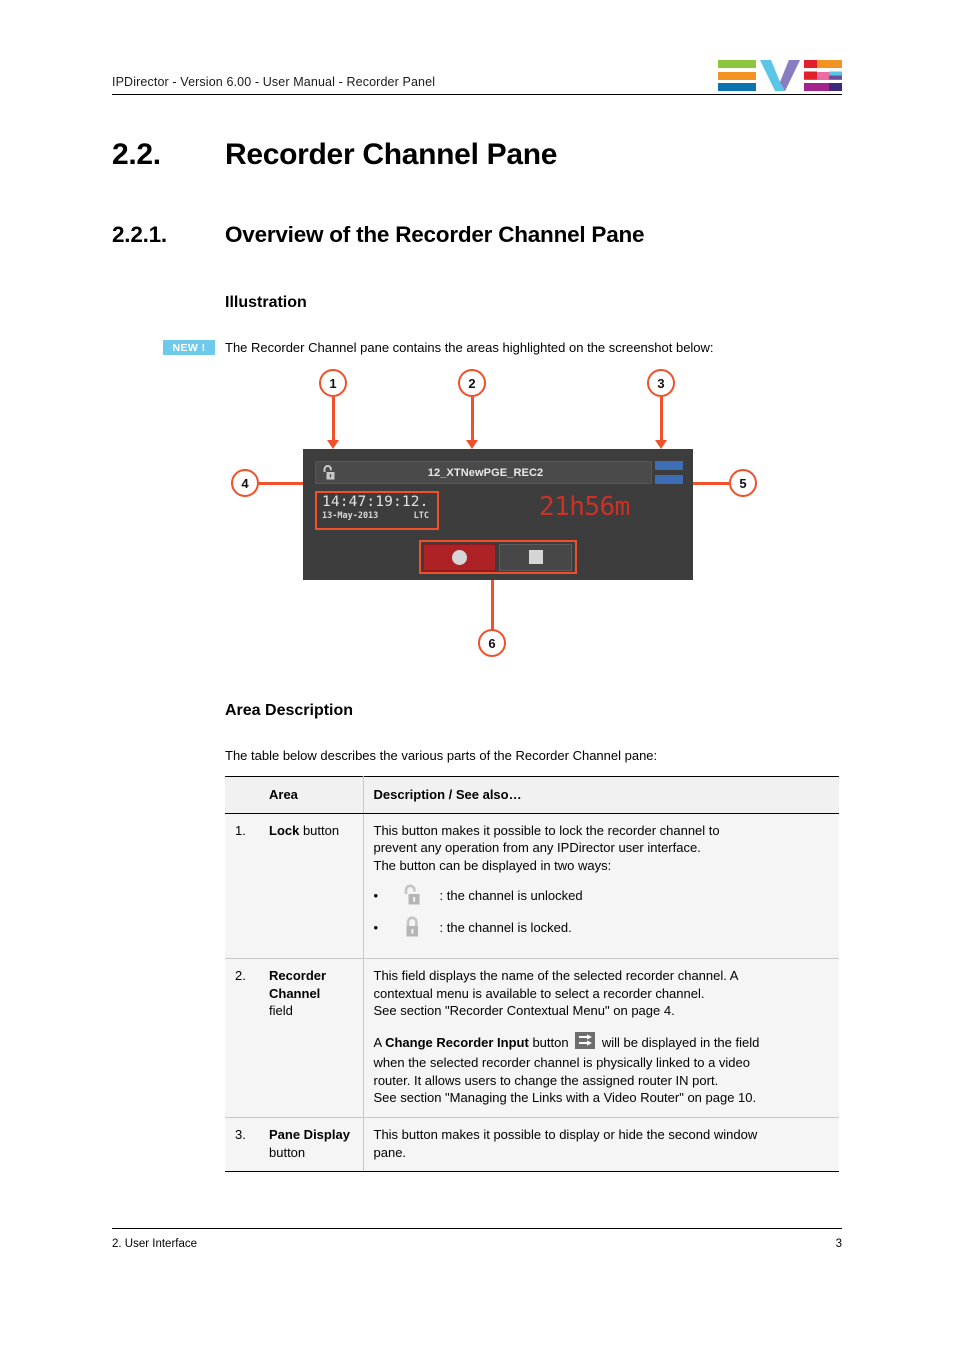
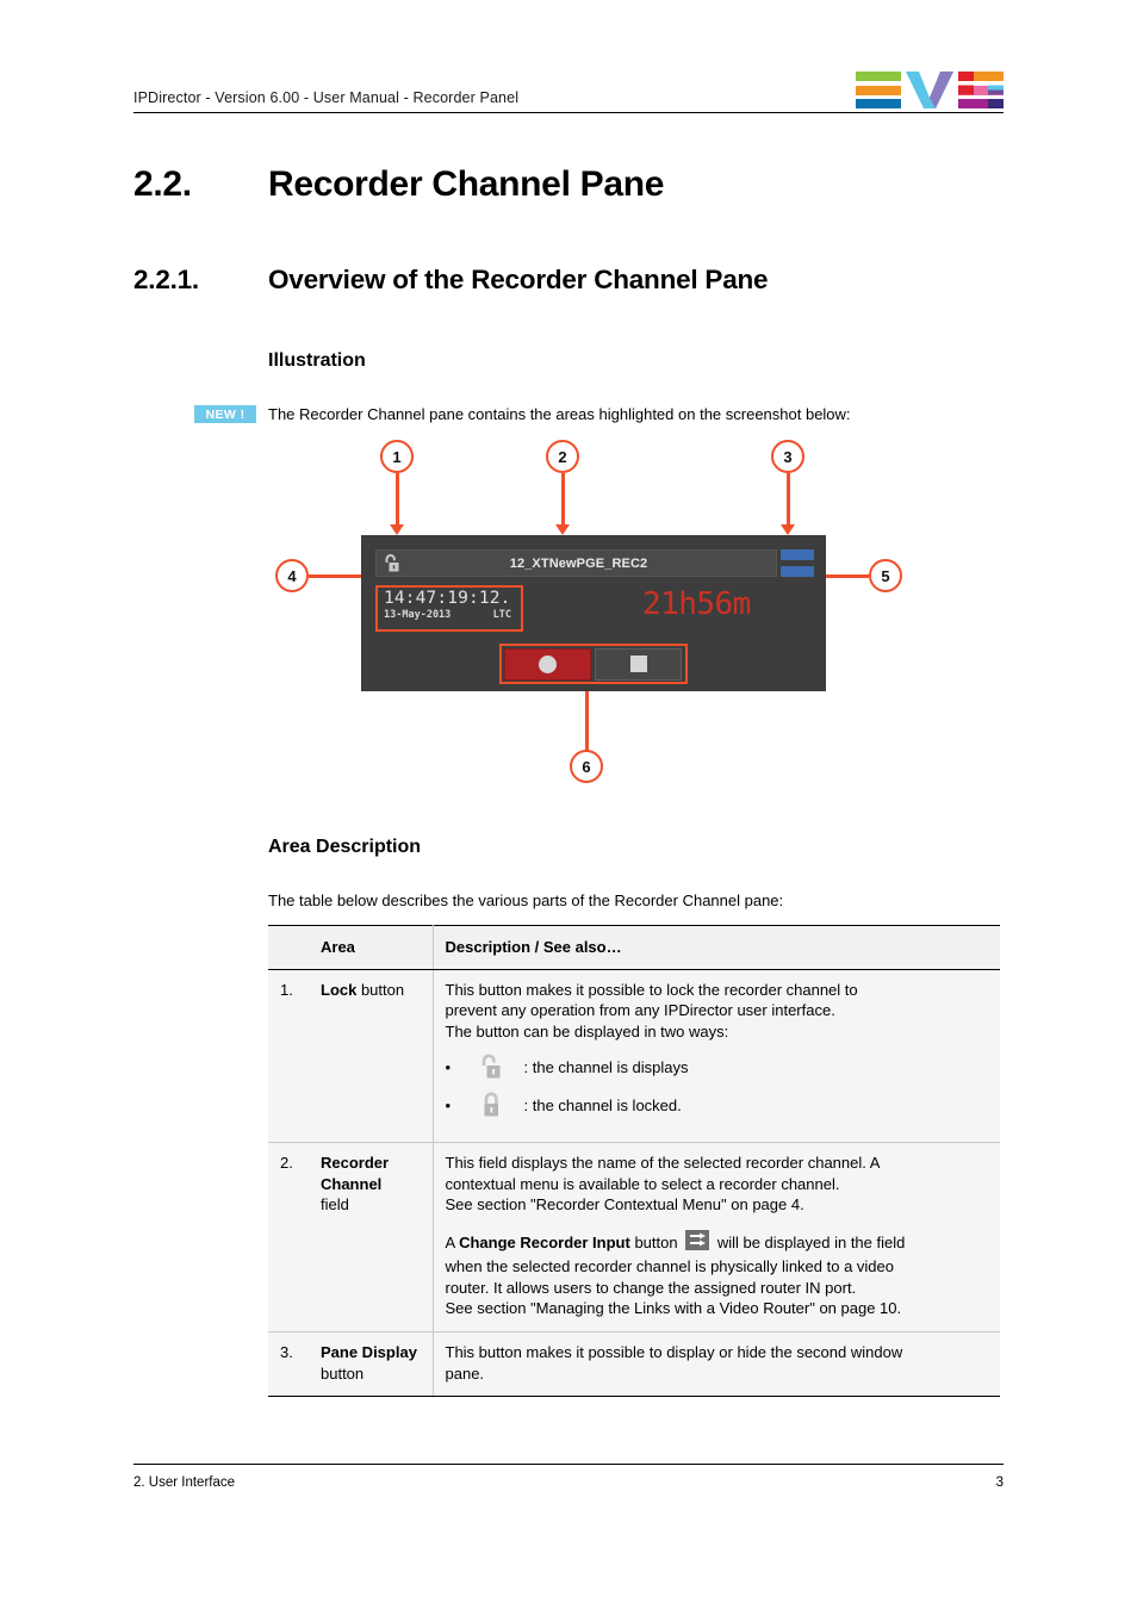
  IPDirector - Version 6.00 - User Manual - Recorder Panel
  2.2. Recorder Channel Pane
  2.2.1. Overview of the Recorder Channel Pane
  Illustration
  NEW !
  The Recorder Channel pane contains the areas highlighted on the screenshot below:
  1
  2
  3
  4
  5
  6
  12_XTNewPGE_REC2
  14:47:19:12.
  13-May-2013
  LTC
  21h56m
  Area Description
  The table below describes the various parts of the Recorder Channel pane:
  	Area	Description / See also…
- 1.	Lock button	This button makes it possible to lock the recorder channel to prevent any operation from any IPDirector user interface. The button can be displayed in two ways: • : the channel is unlocked • : the channel is locked.
+ 1.	Lock button	This button makes it possible to lock the recorder channel to prevent any operation from any IPDirector user interface. The button can be displayed in two ways: • : the channel is displays • : the channel is locked.
  2.	Recorder Channel field	This field displays the name of the selected recorder channel. A contextual menu is available to select a recorder channel. See section "Recorder Contextual Menu" on page 4. A Change Recorder Input button will be displayed in the field when the selected recorder channel is physically linked to a video router. It allows users to change the assigned router IN port. See section "Managing the Links with a Video Router" on page 10.
  3.	Pane Display button	This button makes it possible to display or hide the second window pane.
  2. User Interface
  3
